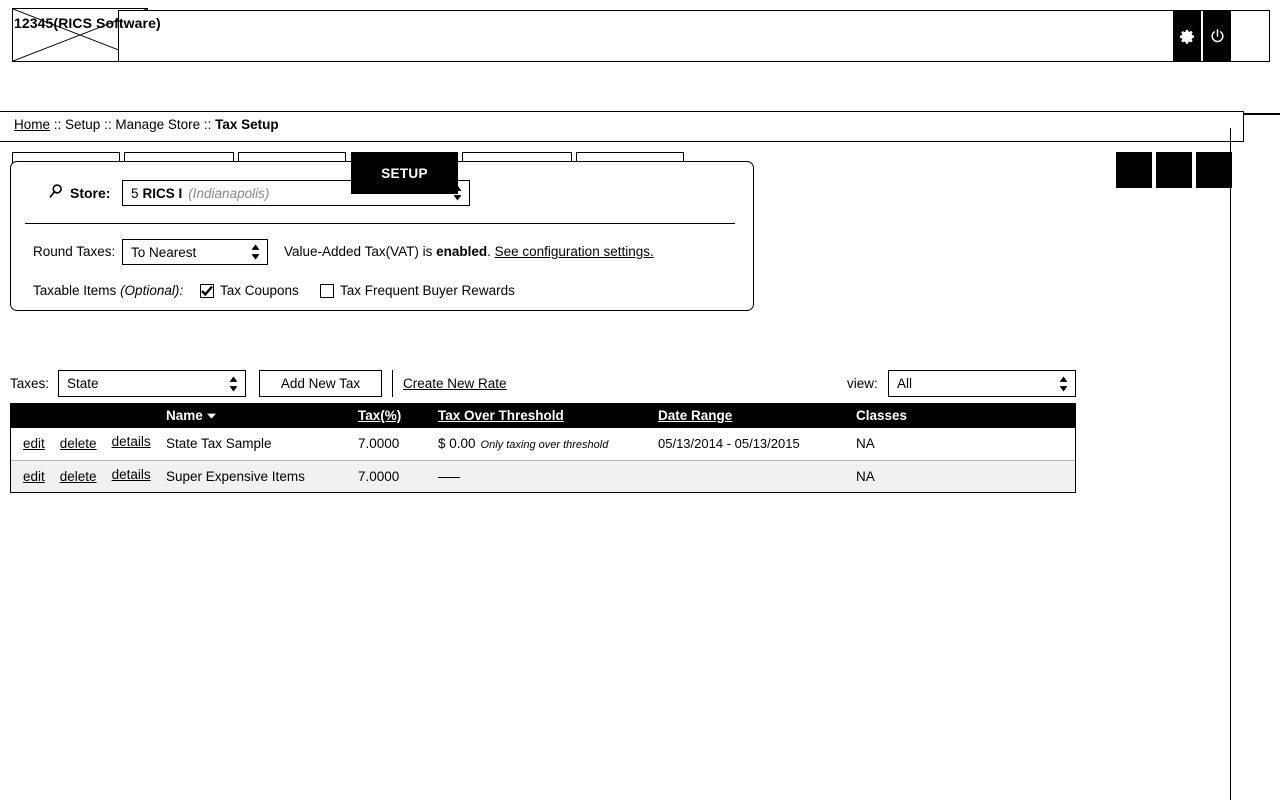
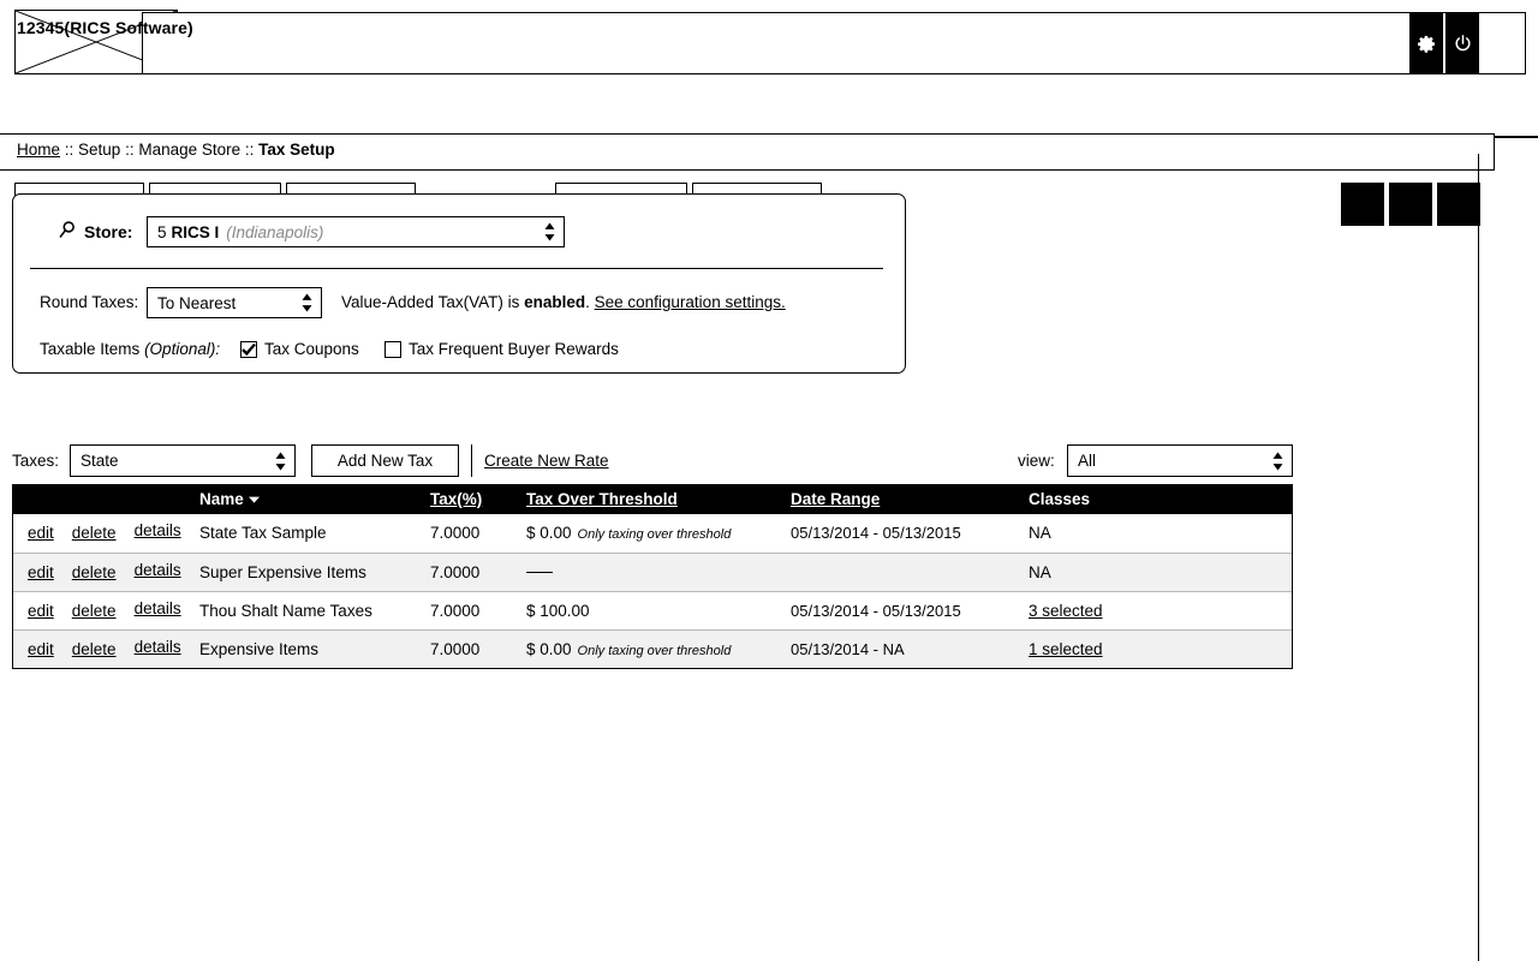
  12345(RICS Software)
- SETUP
  Home :: Setup :: Manage Store :: Tax Setup
  Store:
  5
  RICS I
  (Indianapolis)
  Round Taxes:
  To Nearest
  Value-Added Tax(VAT) is enabled. See configuration settings.
  Taxable Items (Optional):
  Tax Coupons
  Tax Frequent Buyer Rewards
  Taxes:
  State
  Add New Tax
  Create New Rate
  view:
  All
  	Name	Tax(%)	Tax Over Threshold	Date Range	Classes
  edit delete details	State Tax Sample	7.0000	$ 0.00 Only taxing over threshold	05/13/2014 - 05/13/2015	NA
  edit delete details	Super Expensive Items	7.0000			NA
+ edit delete details	Thou Shalt Name Taxes	7.0000	$ 100.00	05/13/2014 - 05/13/2015	3 selected
+ edit delete details	Expensive Items	7.0000	$ 0.00 Only taxing over threshold	05/13/2014 - NA	1 selected
